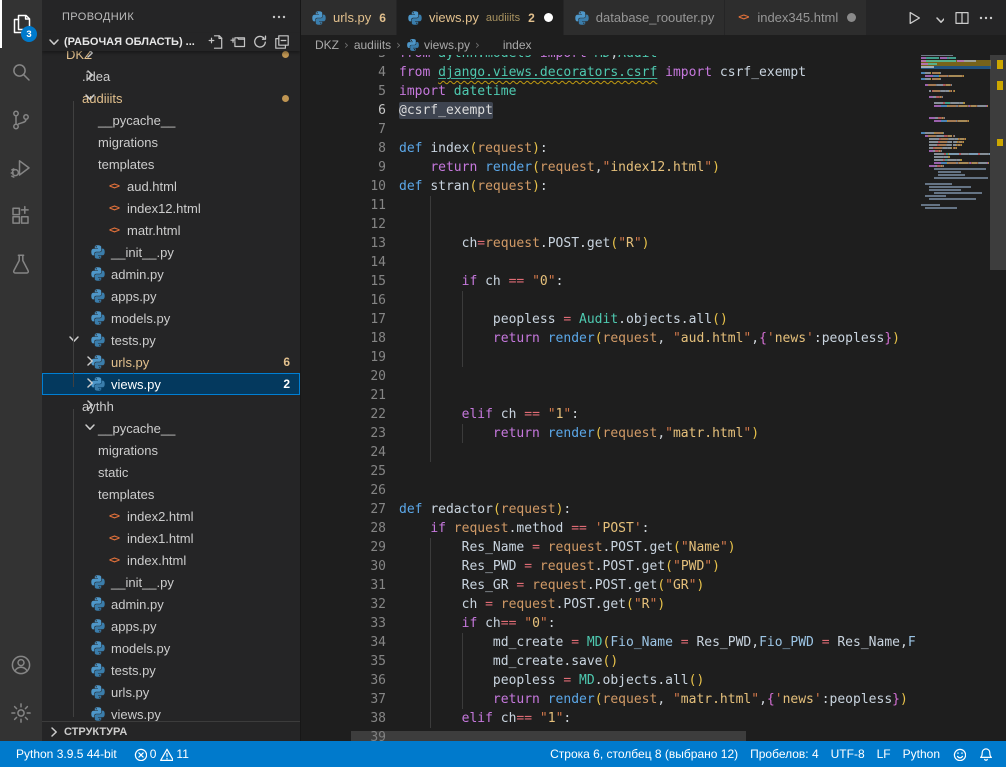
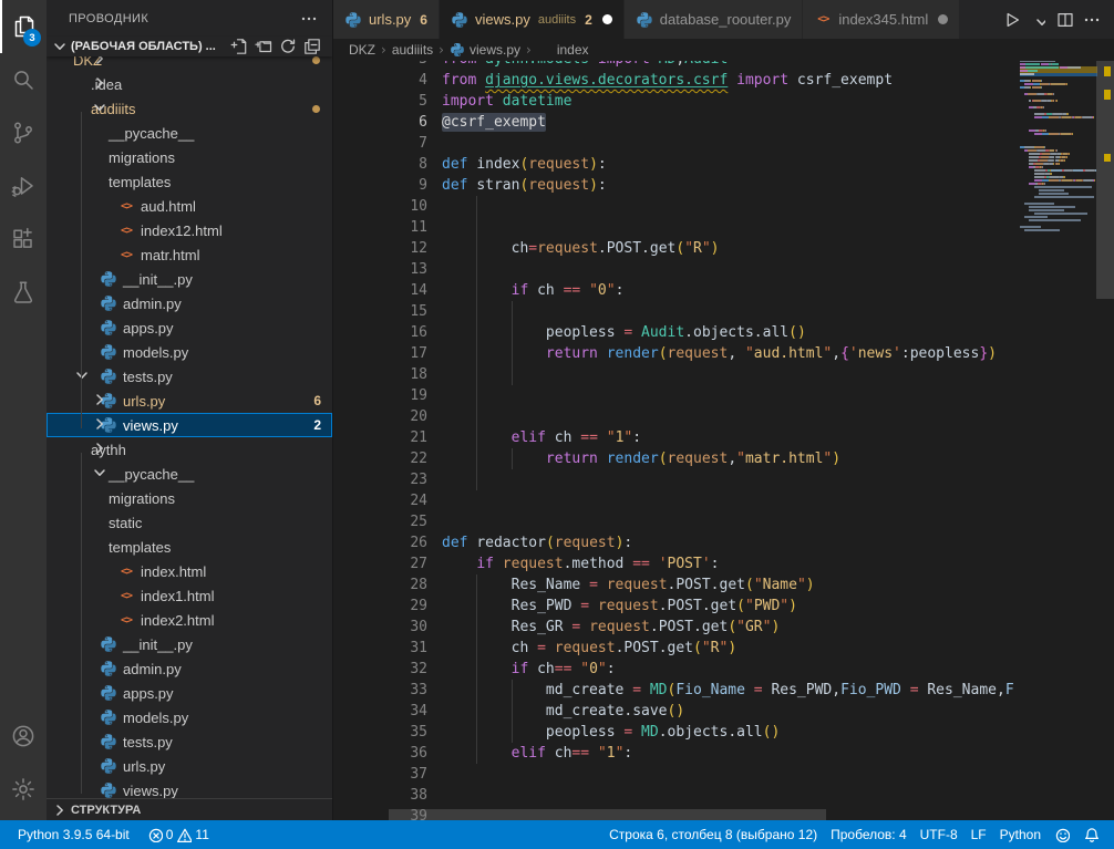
  3
  ПРОВОДНИК
  (РАБОЧАЯ ОБЛАСТЬ) ...
  DKZ
  .iea
  audiiits
  __pycache__
  migrations
  templates
  <>
  aud.html
  <>
  index12.html
  <>
  matr.html
  __init__.py
  admin.py
  apps.py
  models.py
  tests.py
  urls.py
  6
  views.py
  2
  aythh
  __pycache__
  migrations
  static
  templates
  <>
- index2.html
+ index.html
  <>
  index1.html
  <>
- index.html
+ index2.html
  __init__.py
  admin.py
  apps.py
  models.py
  tests.py
  urls.py
  views.py
  СТРУКТУРА
  urls.py
  6
  views.py
  audiiits
  2
  database_roouter.py
  <>
  index345.html
  DKZ
  ›
  audiiits
  ›
  views.py
  ›
  index
  4
  5
  6
  7
  8
  9
  10
  11
  12
  13
  14
  15
  16
  17
  18
  19
  20
  21
  22
  23
  24
  25
  26
  27
  28
  29
  30
  31
  32
  33
  34
  35
  36
  37
  38
  39
  from django.views.decorators.csrf import csrf_exempt
  import datetime
  @csrf_exempt
  def index(request):
- return render(request,"index12.html")
  def stran(request):
  ch=request.POST.get("R")
  if ch == "0":
  peopless = Audit.objects.all()
  return render(request, "aud.html",{'news':peopless})
  elif ch == "1":
  return render(request,"matr.html")
  def redactor(request):
  if request.method == 'POST':
  Res_Name = request.POST.get("Name")
  Res_PWD = request.POST.get("PWD")
  Res_GR = request.POST.get("GR")
  ch = request.POST.get("R")
  if ch== "0":
  md_create = MD(Fio_Name = Res_PWD,Fio_PWD = Res_Name,F
  md_create.save()
  peopless = MD.objects.all()
- return render(request, "matr.html",{'news':peopless})
  elif ch== "1":
- Python 3.9.5 44-bit
+ Python 3.9.5 64-bit
  0
  11
  Строка 6, столбец 8 (выбрано 12)
  Пробелов: 4
  UTF-8
  LF
  Python
